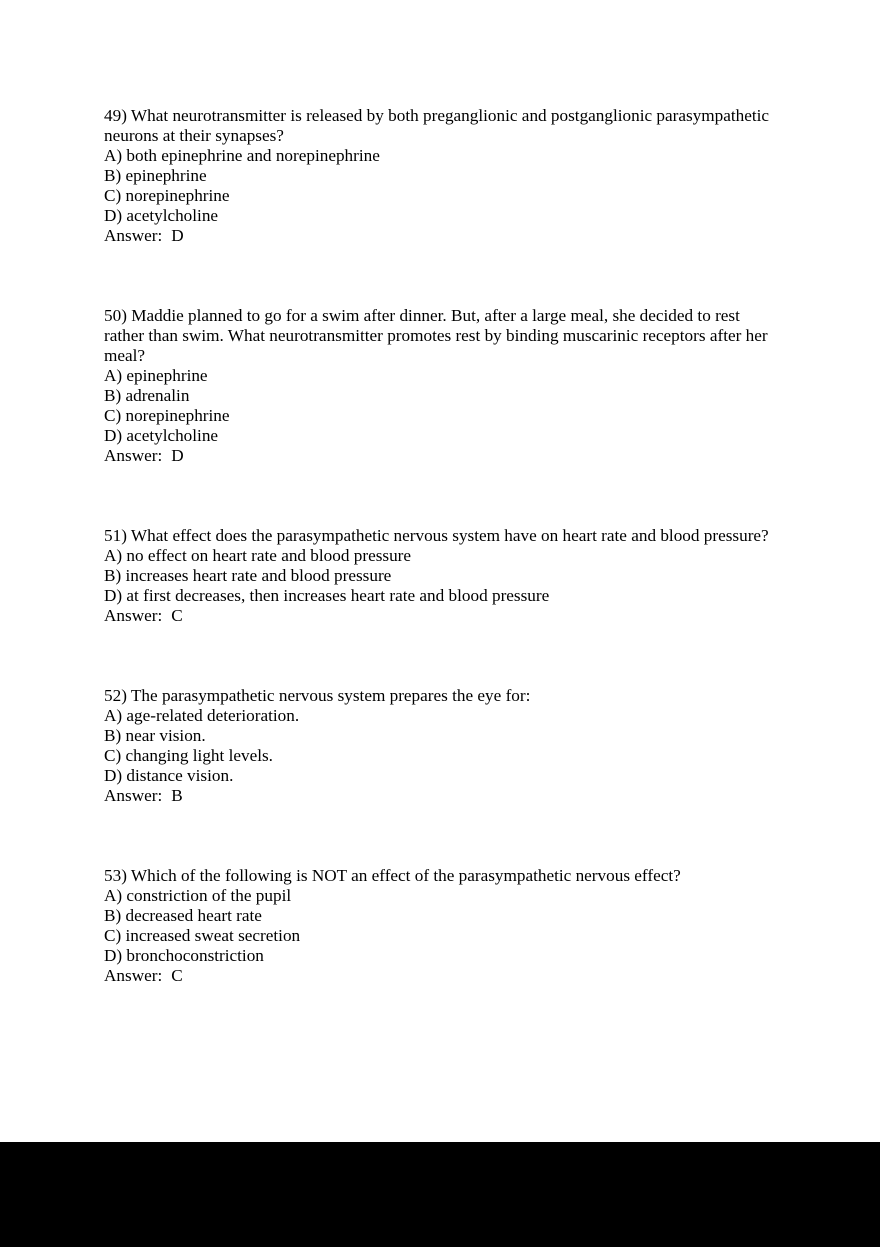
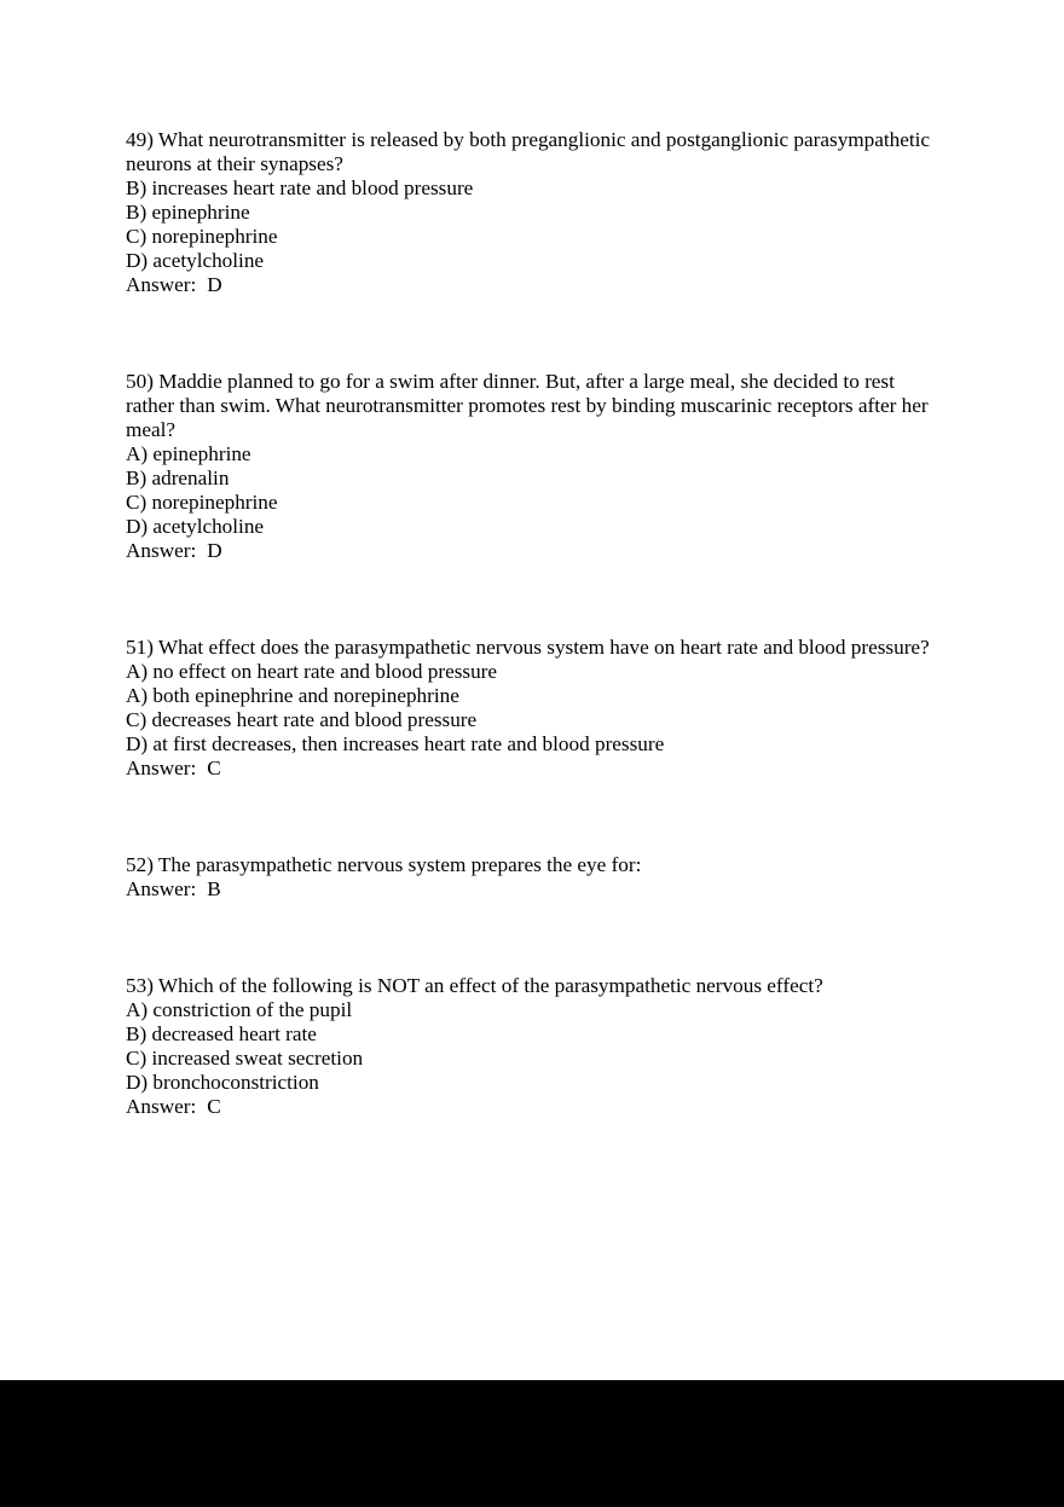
  49) What neurotransmitter is released by both preganglionic and postganglionic parasympathetic neurons at their synapses?
- A) both epinephrine and norepinephrine
+ B) increases heart rate and blood pressure
  B) epinephrine
  C) norepinephrine
  D) acetylcholine
  Answer: D
  50) Maddie planned to go for a swim after dinner. But, after a large meal, she decided to rest rather than swim. What neurotransmitter promotes rest by binding muscarinic receptors after her meal?
  A) epinephrine
  B) adrenalin
  C) norepinephrine
  D) acetylcholine
  Answer: D
  51) What effect does the parasympathetic nervous system have on heart rate and blood pressure?
  A) no effect on heart rate and blood pressure
- B) increases heart rate and blood pressure
+ A) both epinephrine and norepinephrine
+ C) decreases heart rate and blood pressure
  D) at first decreases, then increases heart rate and blood pressure
  Answer: C
  52) The parasympathetic nervous system prepares the eye for:
- A) age-related deterioration.
- B) near vision.
- C) changing light levels.
- D) distance vision.
  Answer: B
  53) Which of the following is NOT an effect of the parasympathetic nervous effect?
  A) constriction of the pupil
  B) decreased heart rate
  C) increased sweat secretion
  D) bronchoconstriction
  Answer: C
